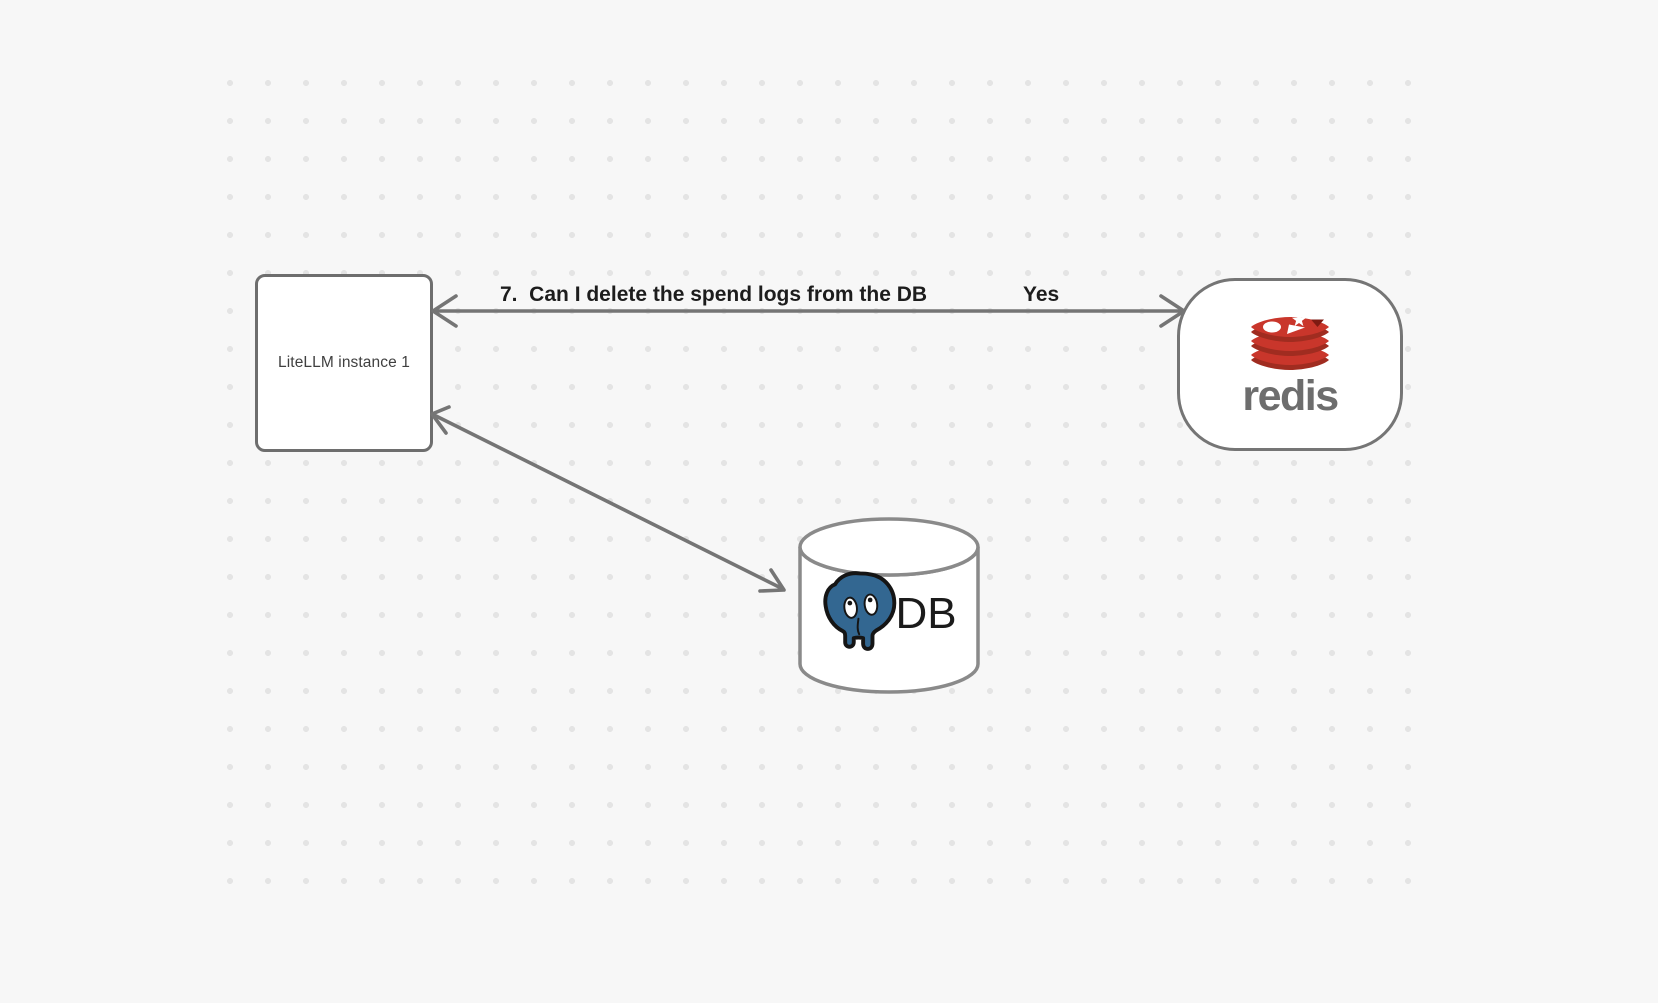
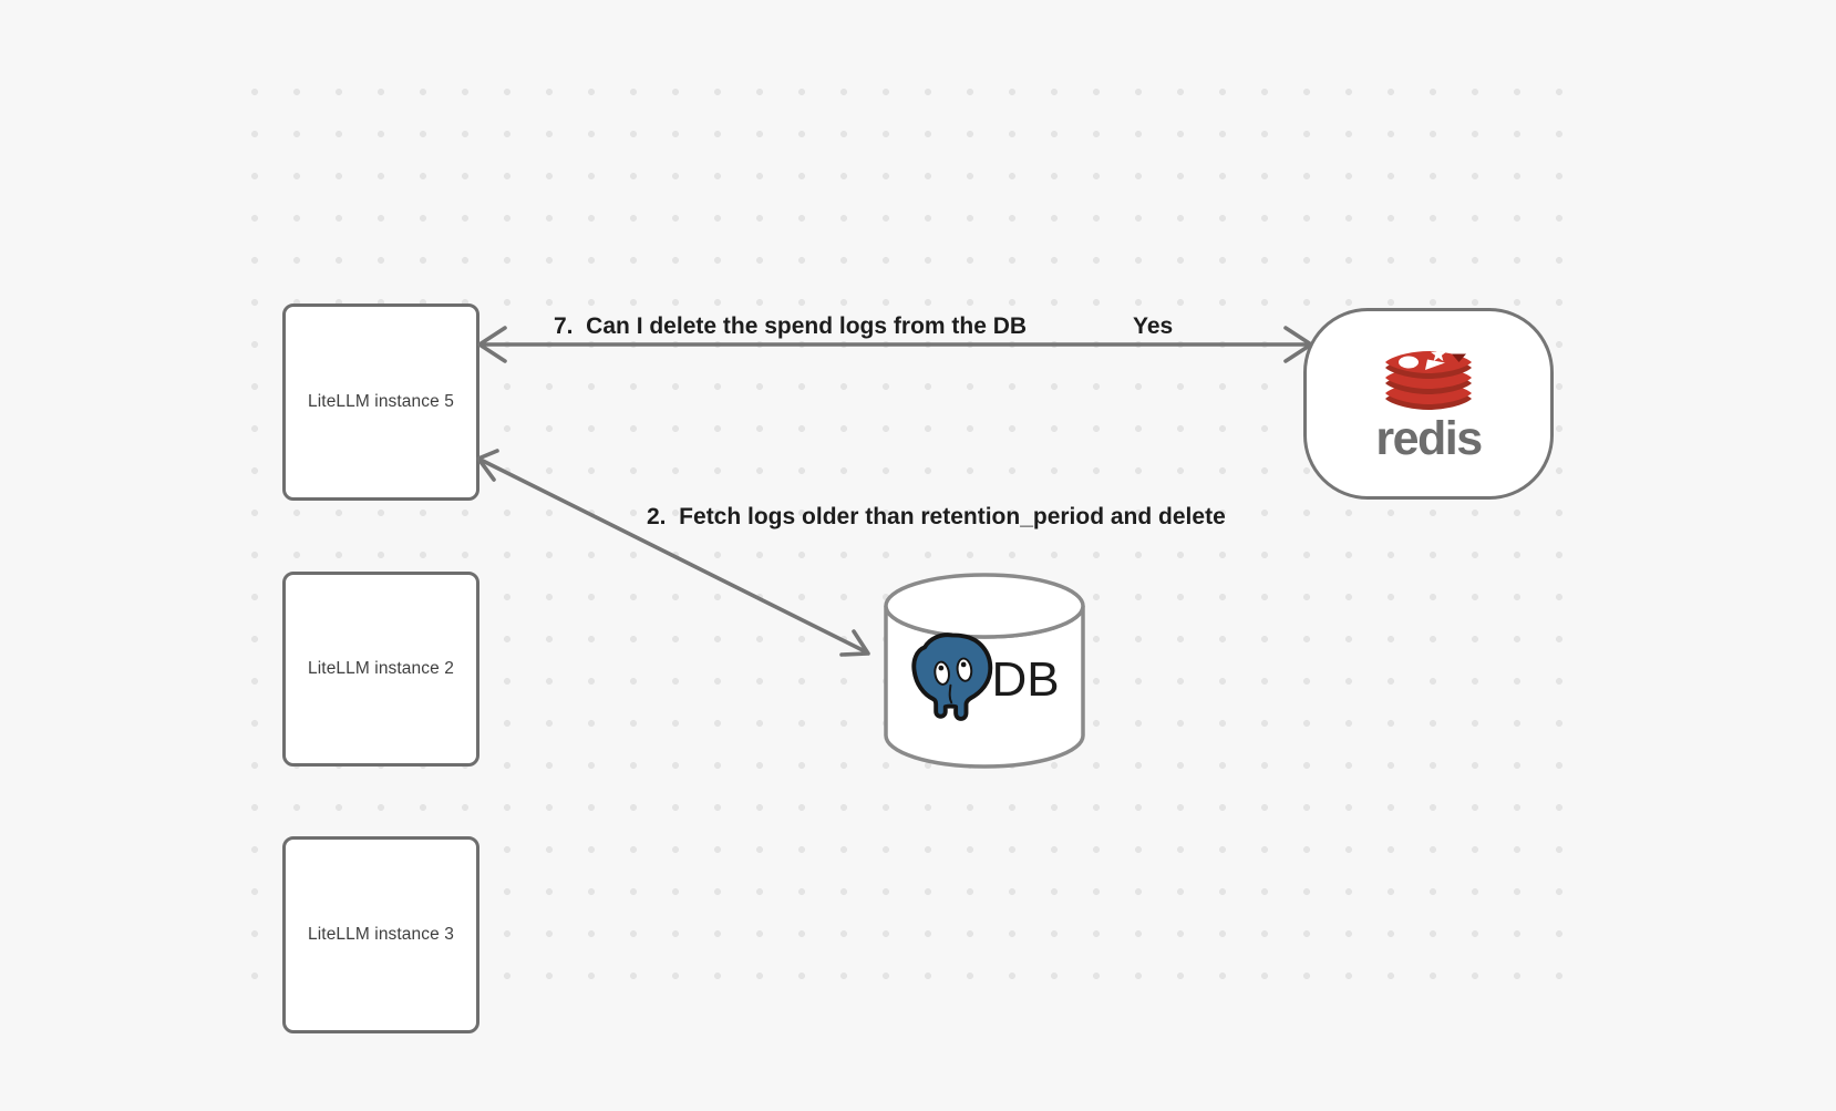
- LiteLLM instance 1
+ LiteLLM instance 5
+ LiteLLM instance 2
+ LiteLLM instance 3
  7. Can I delete the spend logs from the DB
  Yes
+ 2. Fetch logs older than retention_period and delete
  redis
  DB
